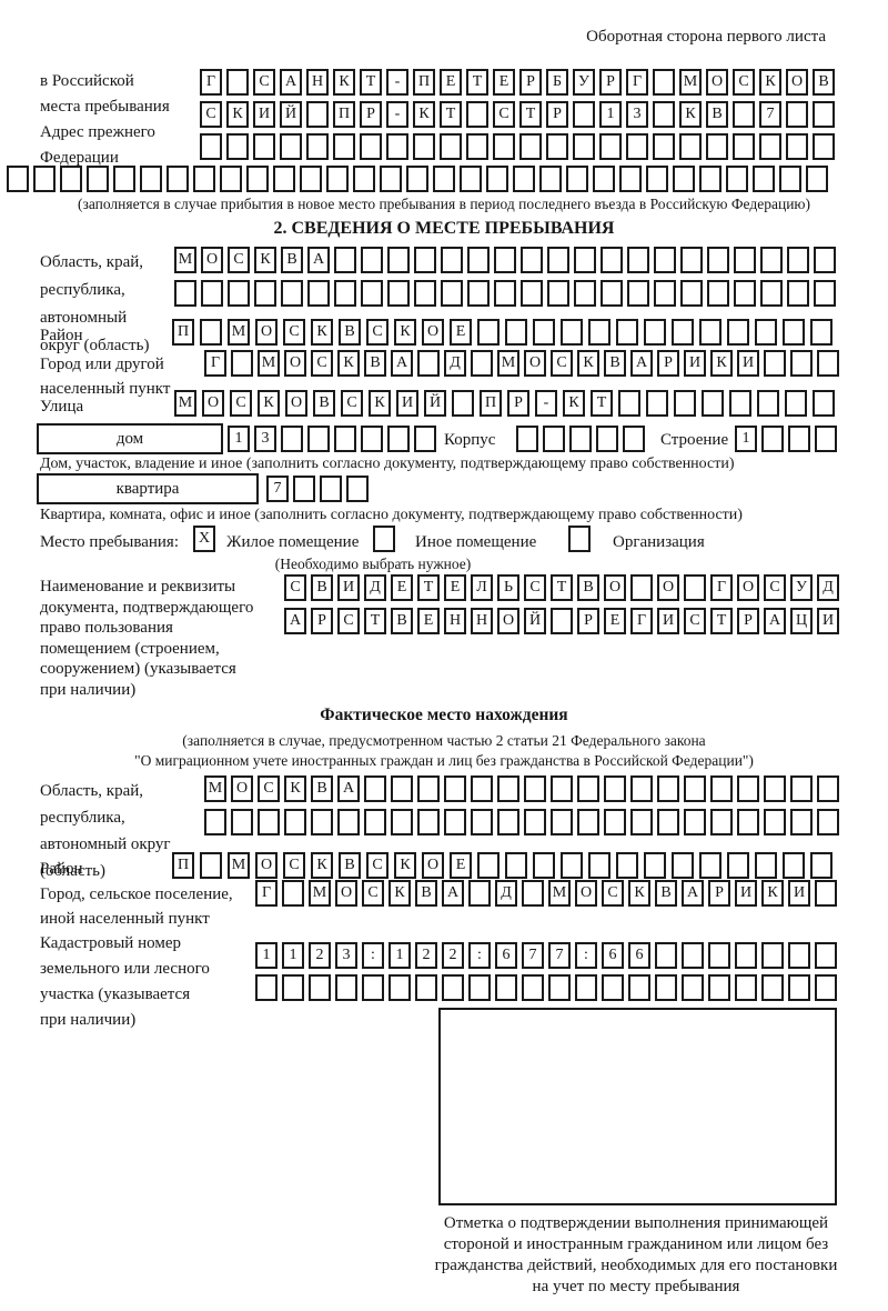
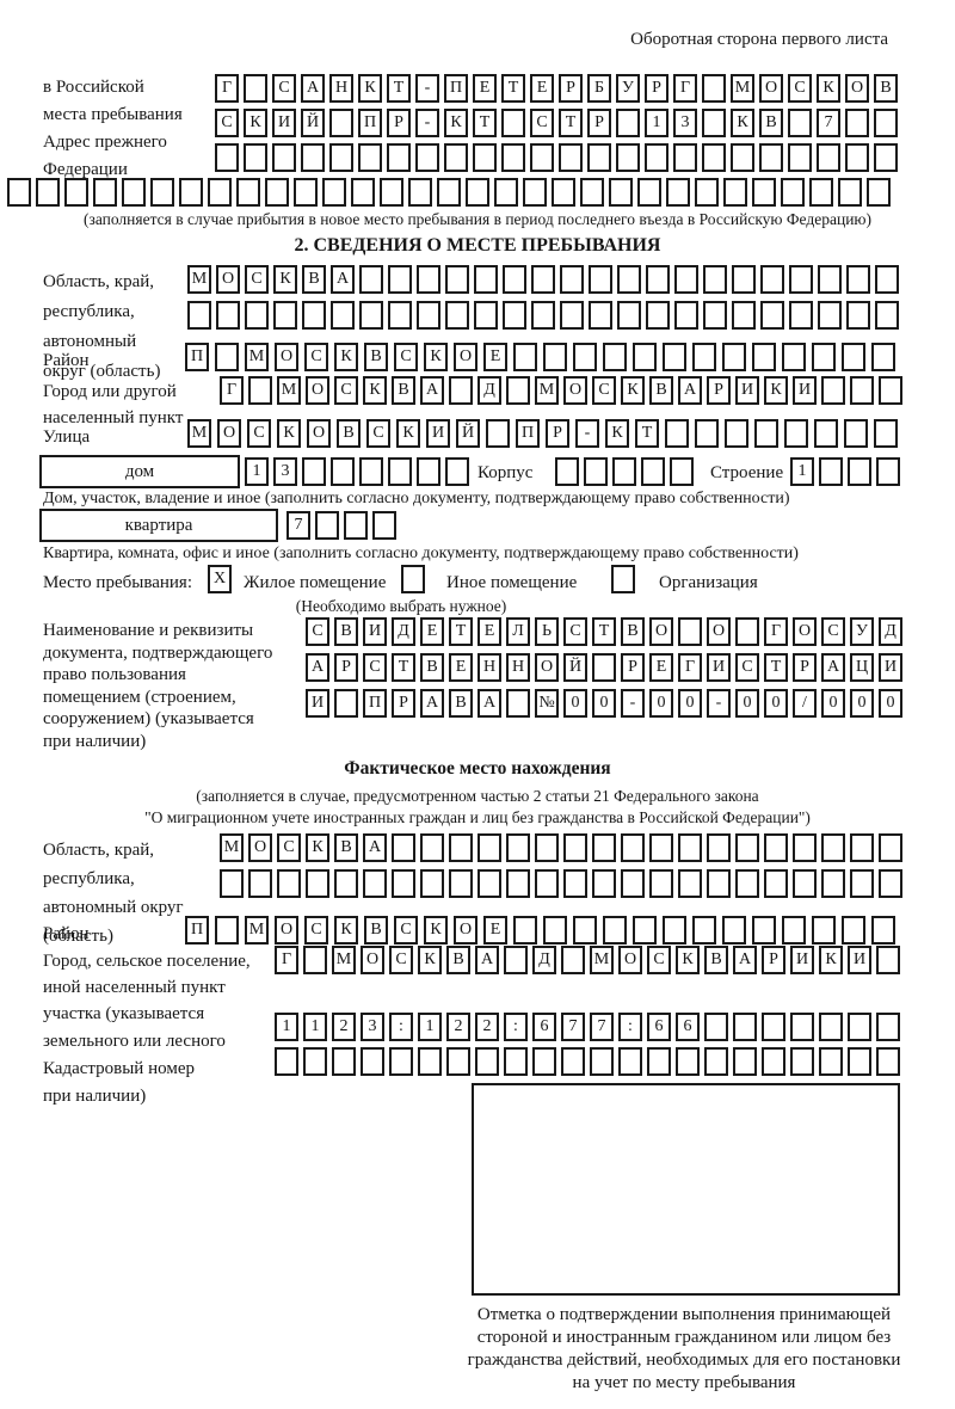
  Оборотная сторона первого листа
  в Российской
  места пребывания
  Адрес прежнего
  Федерации
  Г С А Н К Т - П Е Т Е Р Б У Р Г М О С К О В
  С К И Й П Р - К Т С Т Р 1 3 К В 7
  (заполняется в случае прибытия в новое место пребывания в период последнего въезда в Российскую Федерацию)
  2. СВЕДЕНИЯ О МЕСТЕ ПРЕБЫВАНИЯ
  Область, край,
  республика,
  автономный
  округ (область)
  М О С К В А
  Район
  П М О С К В С К О Е
  Город или другой
  населенный пункт
  Г М О С К В А Д М О С К В А Р И К И
  Улица
  М О С К О В С К И Й П Р - К Т
  дом
  1 3
  Корпус
  Строение
  1
  Дом, участок, владение и иное (заполнить согласно документу, подтверждающему право собственности)
  квартира
  7
  Квартира, комната, офис и иное (заполнить согласно документу, подтверждающему право собственности)
  Место пребывания:
  X
  Жилое помещение
  Иное помещение
  Организация
  (Необходимо выбрать нужное)
  Наименование и реквизиты
  документа, подтверждающего
  право пользования
  помещением (строением,
  сооружением) (указывается
  при наличии)
  С В И Д Е Т Е Л Ь С Т В О О Г О С У Д
  А Р С Т В Е Н Н О Й Р Е Г И С Т Р А Ц И
+ И П Р А В А № 0 0 - 0 0 - 0 0 / 0 0 0
  Фактическое место нахождения
  (заполняется в случае, предусмотренном частью 2 статьи 21 Федерального закона
  "О миграционном учете иностранных граждан и лиц без гражданства в Российской Федерации")
  Область, край,
  республика,
  автономный округ
  (область)
  М О С К В А
  Район
  П М О С К В С К О Е
  Город, сельское поселение,
  иной населенный пункт
  Г М О С К В А Д М О С К В А Р И К И
- Кадастровый номер
+ участка (указывается
  земельного или лесного
- участка (указывается
+ Кадастровый номер
  при наличии)
  1 1 2 3 : 1 2 2 : 6 7 7 : 6 6
  Отметка о подтверждении выполнения принимающей
  стороной и иностранным гражданином или лицом без
  гражданства действий, необходимых для его постановки
  на учет по месту пребывания
